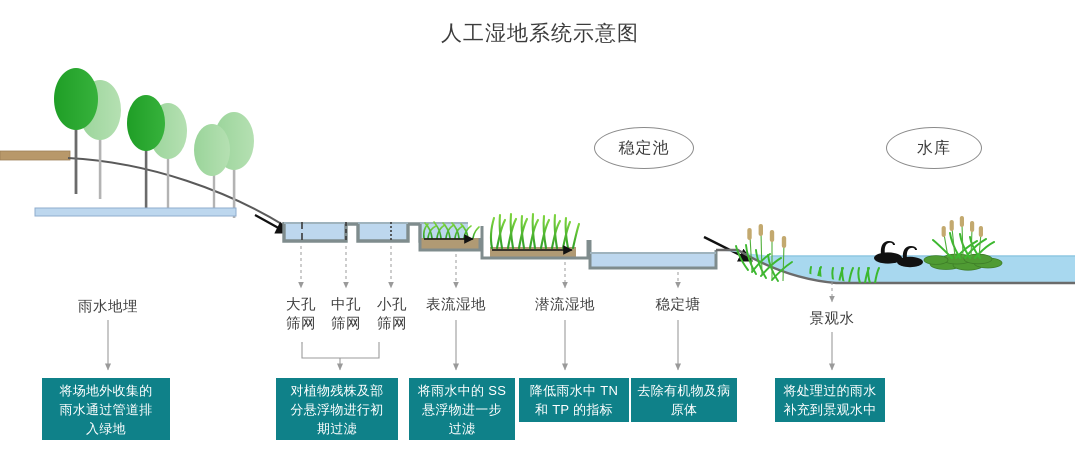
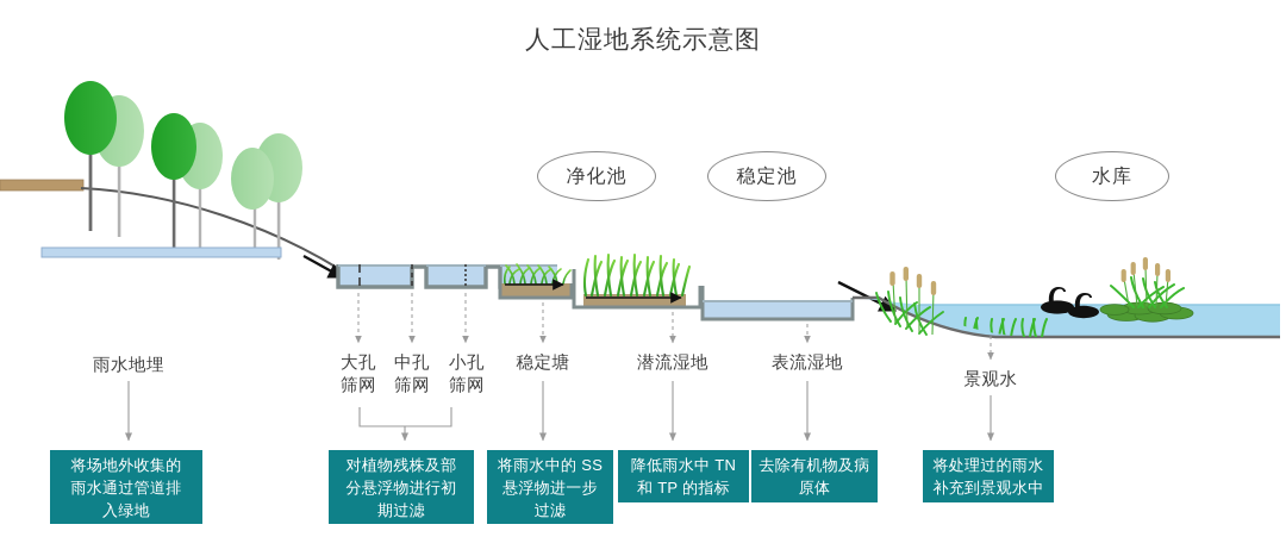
  人工湿地系统示意图
+ 净化池
  稳定池
  水库
  雨水地埋
  大孔
  筛网
  中孔
  筛网
  小孔
  筛网
- 表流湿地
+ 稳定塘
  潜流湿地
- 稳定塘
+ 表流湿地
  景观水
  将场地外收集的
  雨水通过管道排
  入绿地
  对植物残株及部
  分悬浮物进行初
  期过滤
  将雨水中的 SS
  悬浮物进一步
  过滤
  降低雨水中 TN
  和 TP 的指标
  去除有机物及病
  原体
  将处理过的雨水
  补充到景观水中
